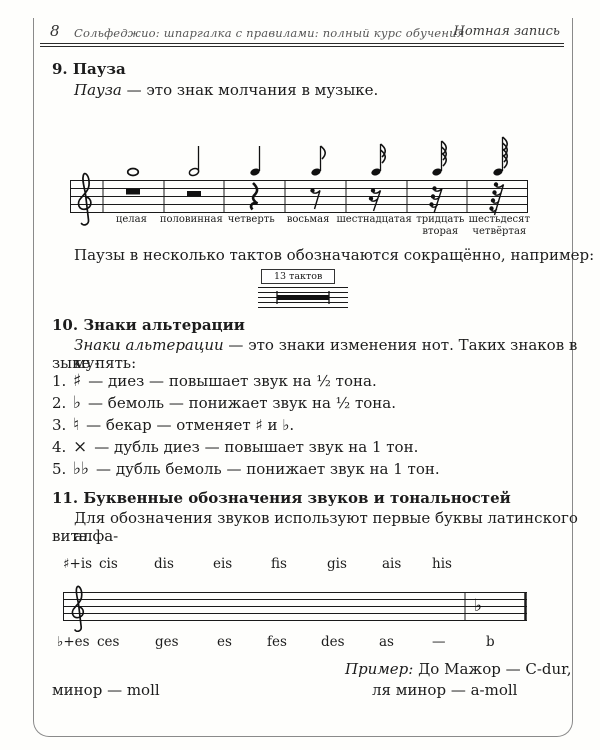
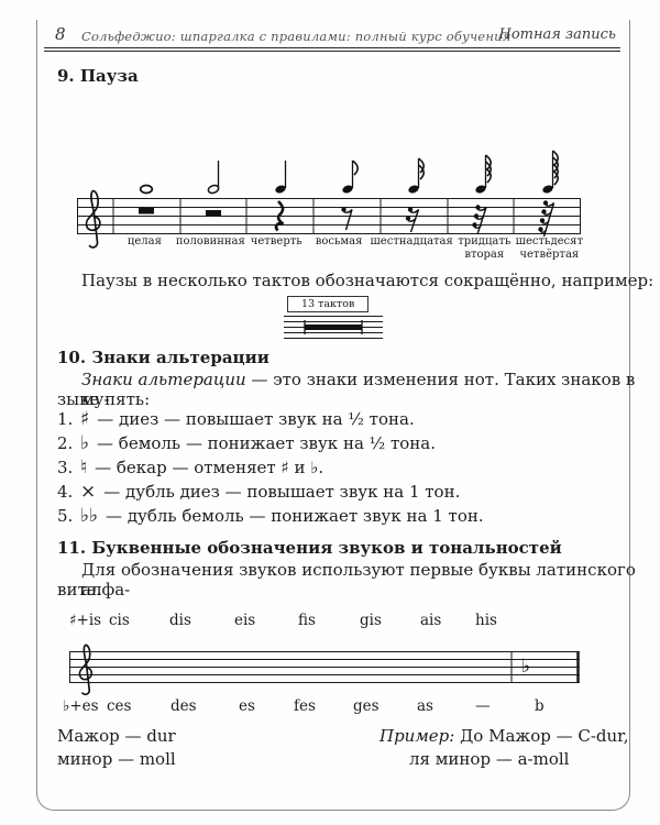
  8
  Сольфеджио: шпаргалка с правилами: полный курс обучения
  Нотная запись
  9. Пауза
- Пауза — это знак молчания в музыке.
  целая
  половинная
  четверть
  восьмая
  шестнадцатая
  тридцать вторая
  шестьдесят четвёртая
  Паузы в несколько тактов обозначаются сокращённо, например:
  13 тактов
  10. Знаки альтерации
  Знаки альтерации — это знаки изменения нот. Таких знаков в му-
  зыке пять:
  1.
  ♯
  — диез — повышает звук на ½ тона.
  2.
  ♭
  — бемоль — понижает звук на ½ тона.
  3.
  ♮
  — бекар — отменяет ♯ и ♭.
  4.
  ×
  — дубль диез — повышает звук на 1 тон.
  5.
  ♭♭
  — дубль бемоль — понижает звук на 1 тон.
  11. Буквенные обозначения звуков и тональностей
  Для обозначения звуков используют первые буквы латинского алфа-
  вита.
  ♯+is
  cis
  dis
  eis
  fis
  gis
  ais
  his
  ♭
  ♭+es
  ces
- ges
+ des
  es
  fes
- des
+ ges
  as
  —
  b
+ Мажор — dur
  минор — moll
  Пример: До Мажор — C-dur,
  ля минор — a-moll
